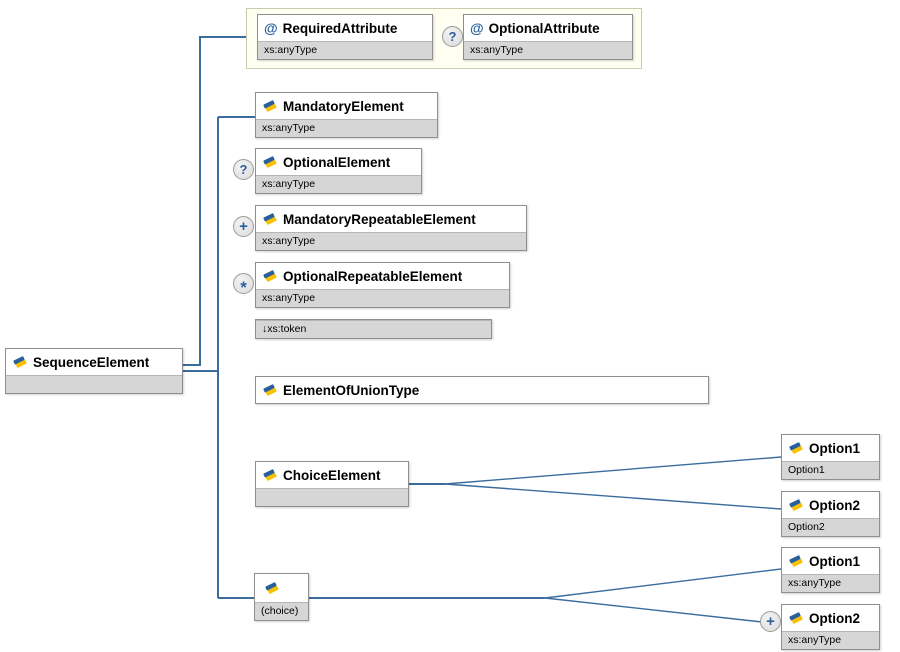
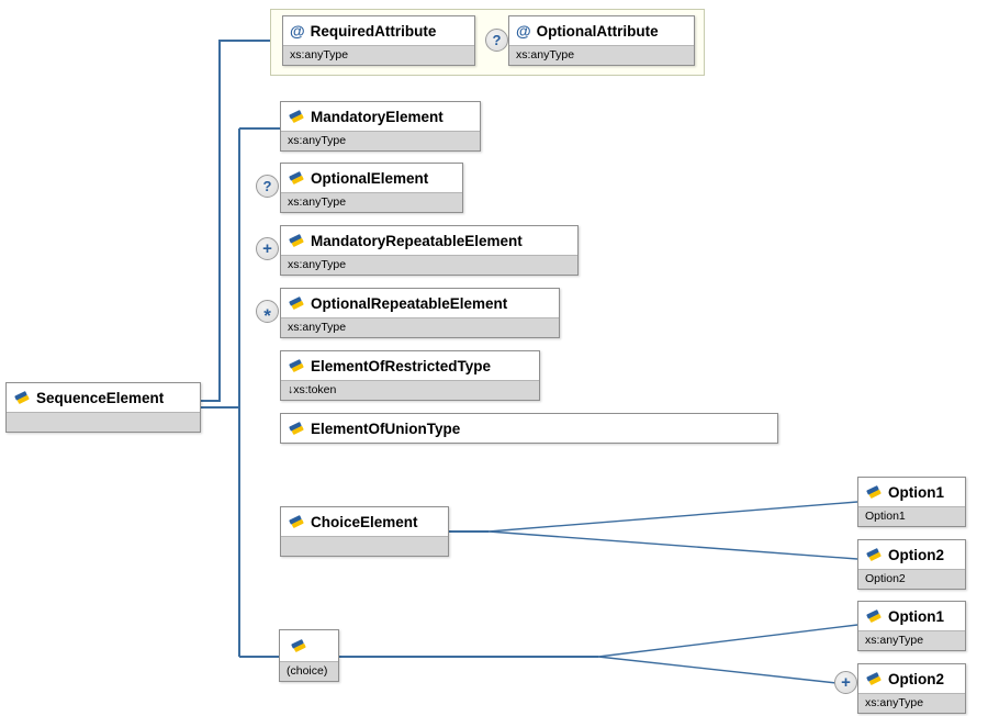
  @
  RequiredAttribute
  xs:anyType
  ?
  @
  OptionalAttribute
  xs:anyType
  SequenceElement
  MandatoryElement
  xs:anyType
  ?
  OptionalElement
  xs:anyType
  +
  MandatoryRepeatableElement
  xs:anyType
  *
  OptionalRepeatableElement
  xs:anyType
+ ElementOfRestrictedType
  ↓xs:token
  ElementOfUnionType
  ChoiceElement
  Option1
  Option1
  Option2
  Option2
  (choice)
  Option1
  xs:anyType
  +
  Option2
  xs:anyType
